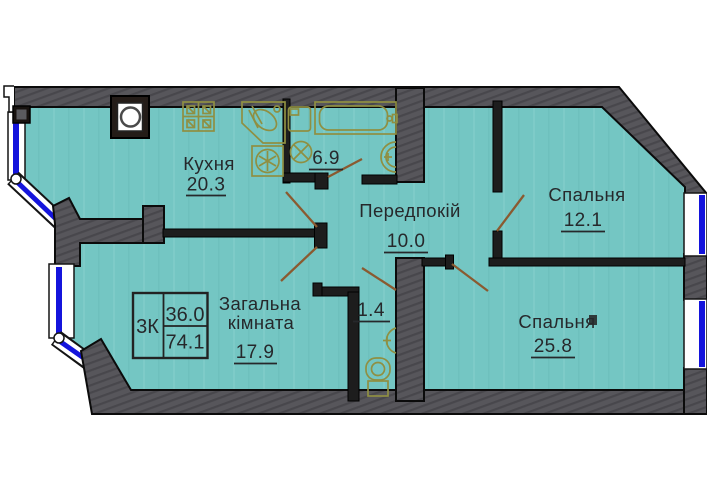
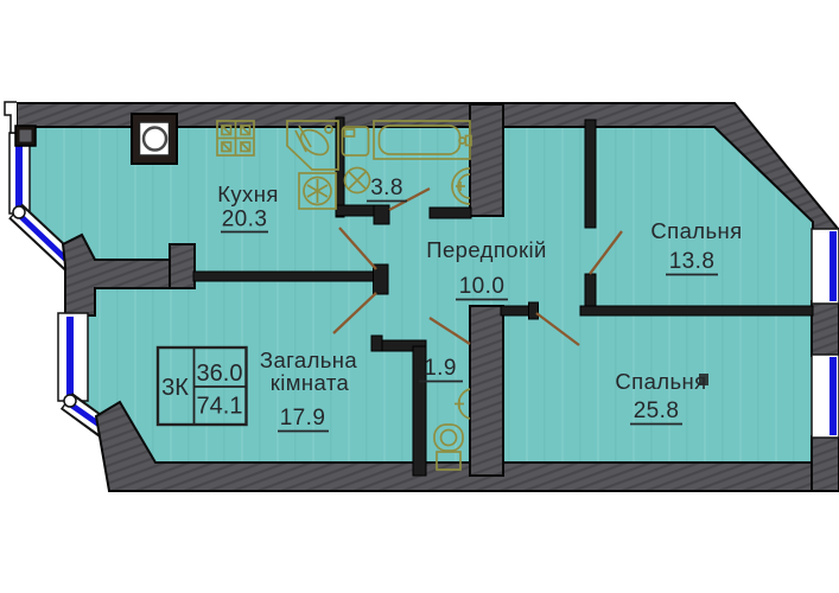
  3К
  36.0
  74.1
  Кухня
  20.3
  Передпокій
  10.0
  Спальня
- 12.1
+ 13.8
  Спальня
  25.8
  Загальна
  кімната
  17.9
- 6.9
+ 3.8
- 1.4
+ 1.9
